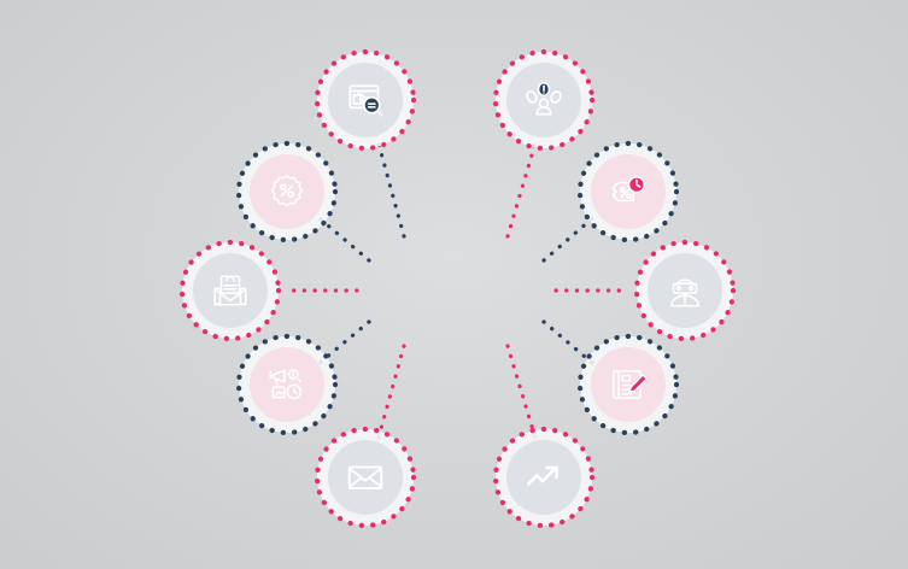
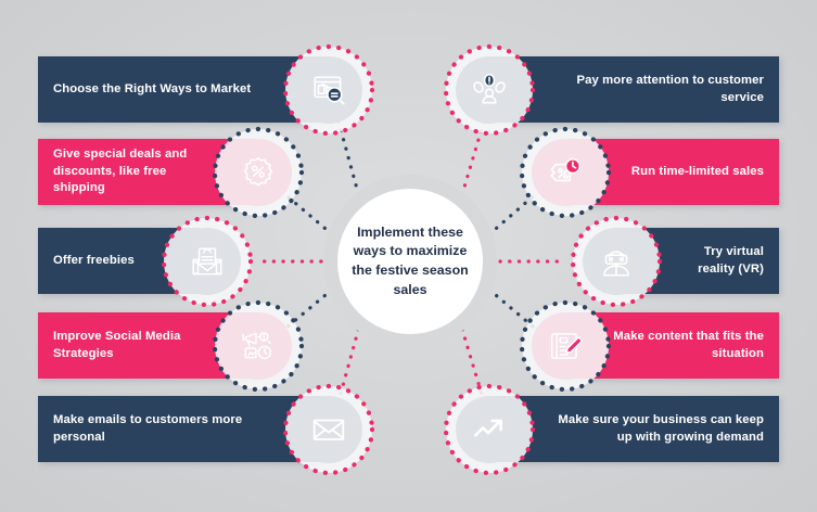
+ Choose the Right Ways to Market
+ Pay more attention to customer service
+ Give special deals and discounts, like free shipping
+ Run time-limited sales
+ Offer freebies
+ Try virtual reality (VR)
+ Improve Social Media Strategies
+ Make content that fits the situation
+ Make emails to customers more personal
+ Make sure your business can keep up with growing demand
+ Implement these ways to maximize the festive season sales
